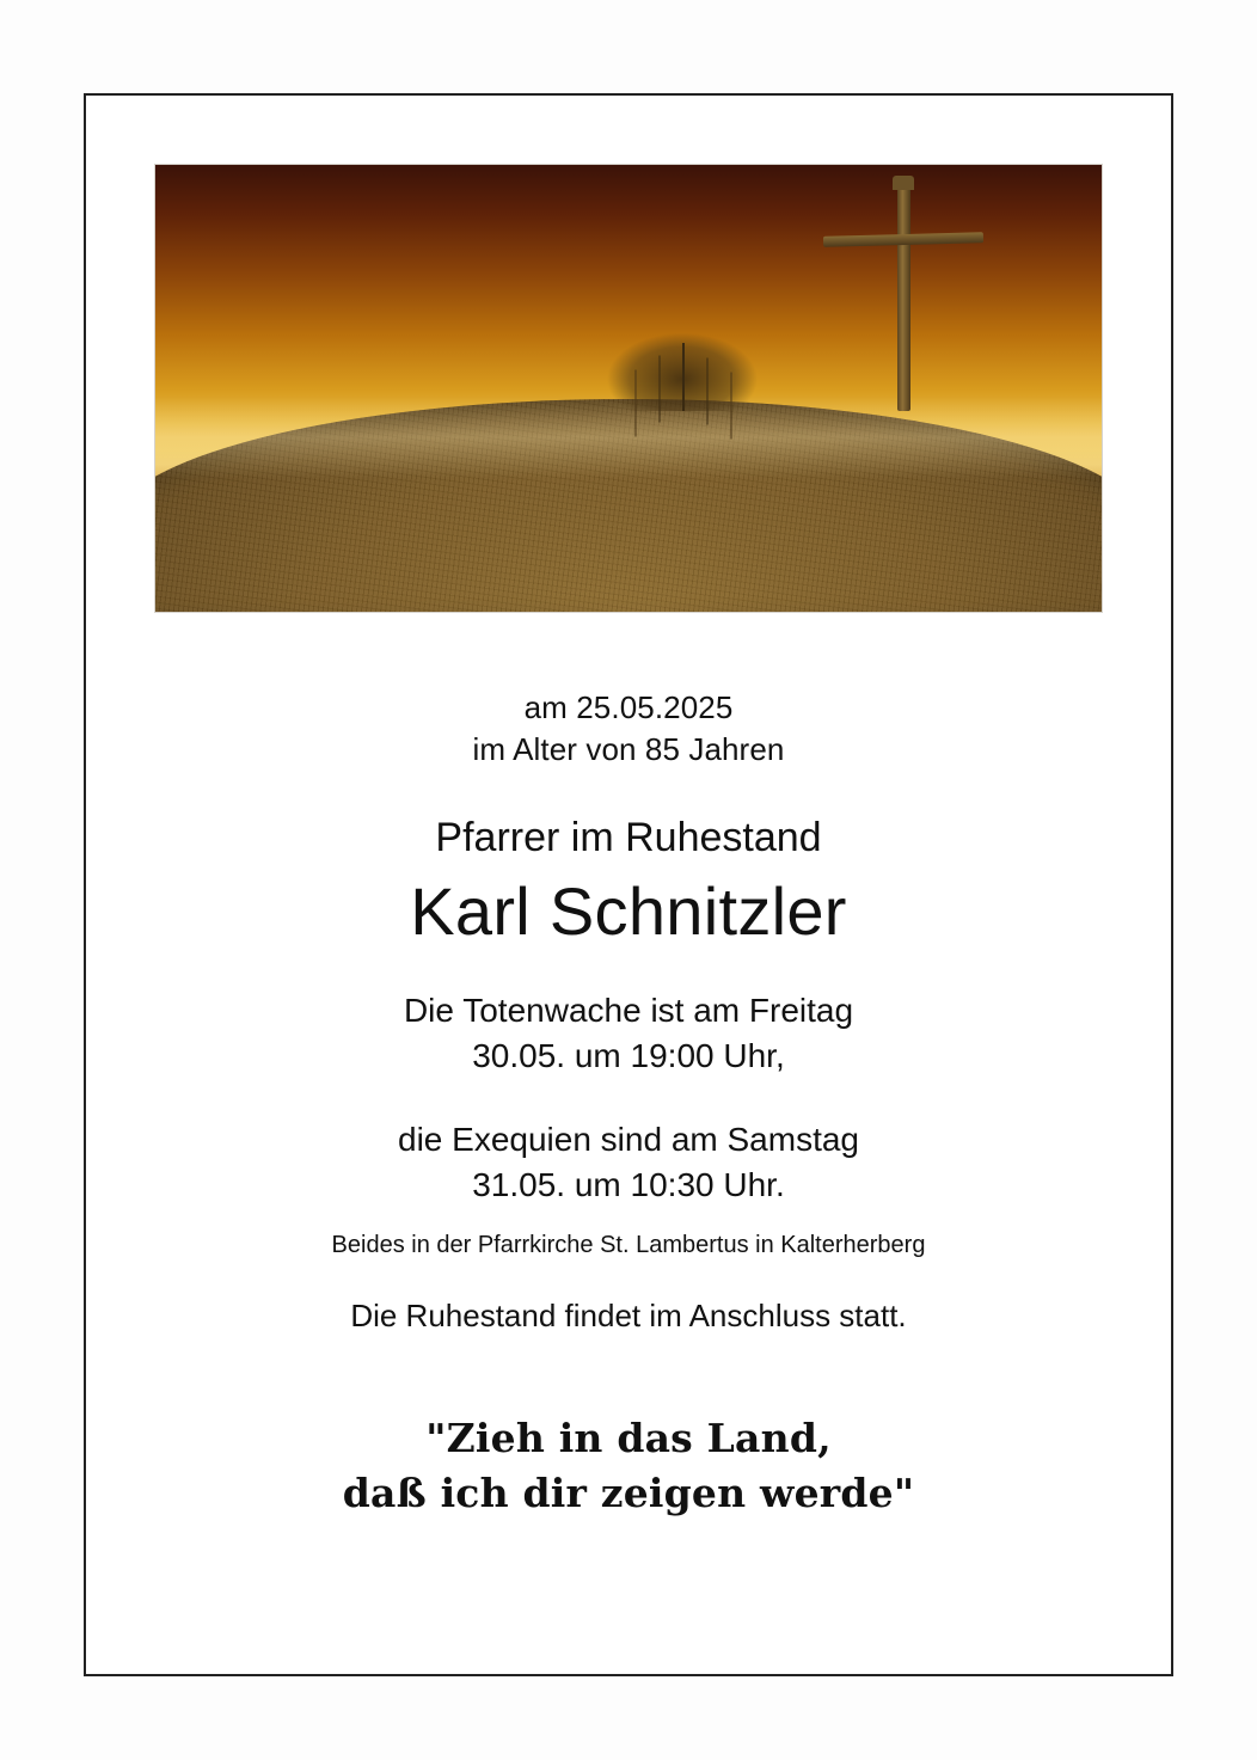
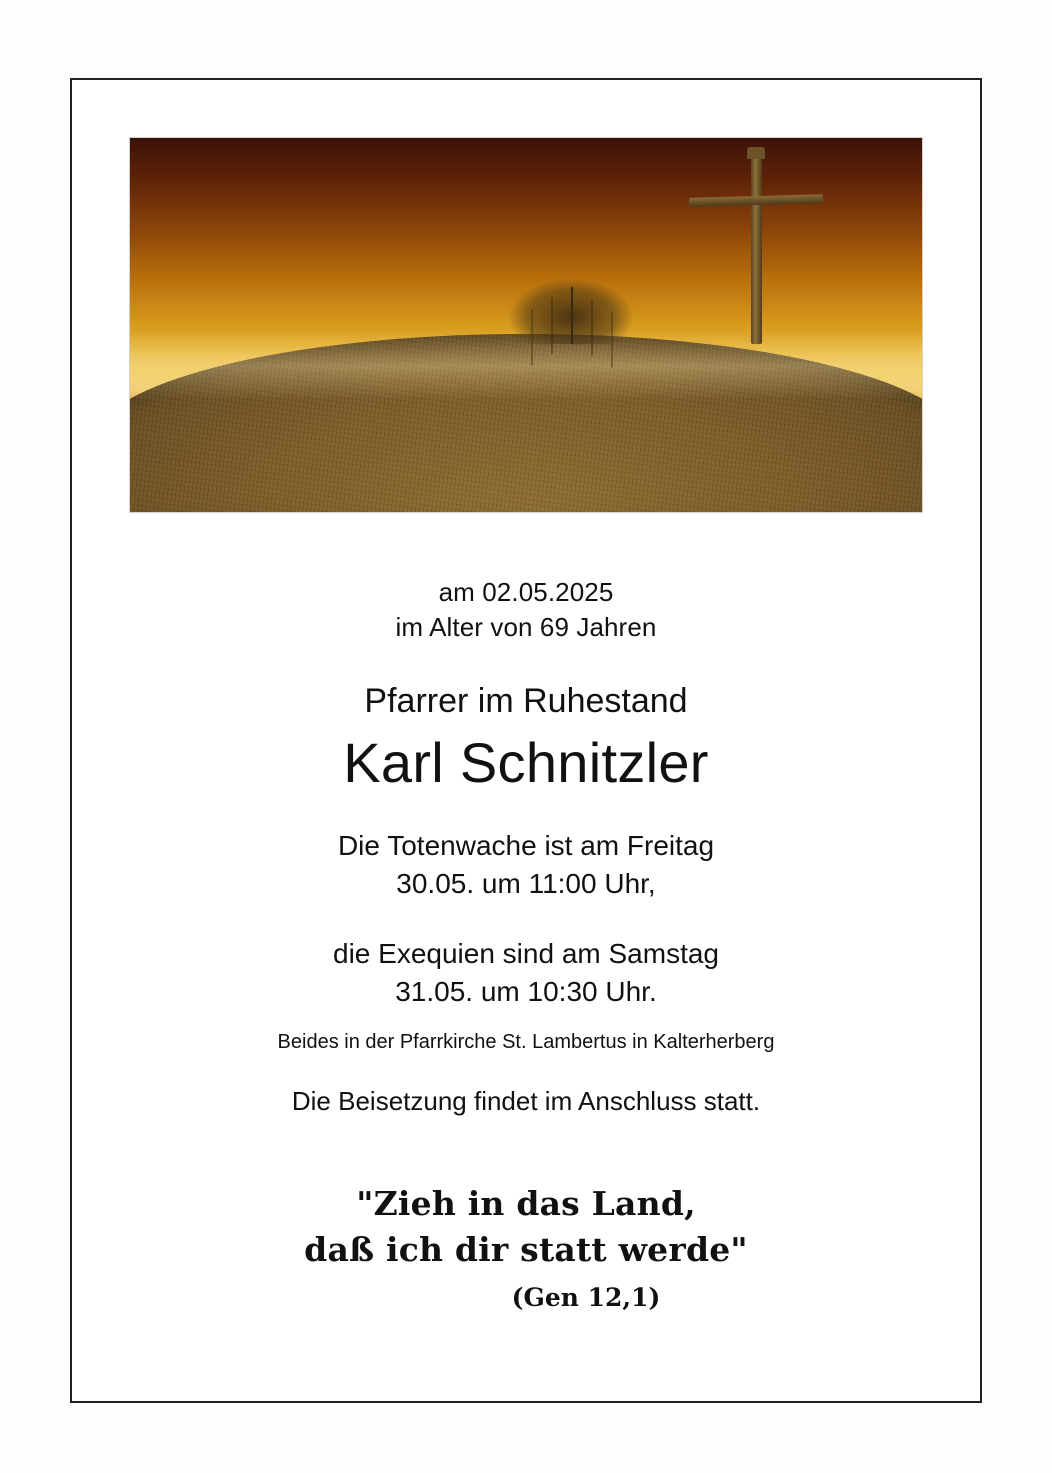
- am 25.05.2025
+ am 02.05.2025
- im Alter von 85 Jahren
+ im Alter von 69 Jahren
  Pfarrer im Ruhestand
  Karl Schnitzler
  Die Totenwache ist am Freitag
- 30.05. um 19:00 Uhr,
+ 30.05. um 11:00 Uhr,
  die Exequien sind am Samstag
  31.05. um 10:30 Uhr.
  Beides in der Pfarrkirche St. Lambertus in Kalterherberg
- Die Ruhestand findet im Anschluss statt.
+ Die Beisetzung findet im Anschluss statt.
  "Zieh in das Land,
- daß ich dir zeigen werde"
+ daß ich dir statt werde"
+ (Gen 12,1)
